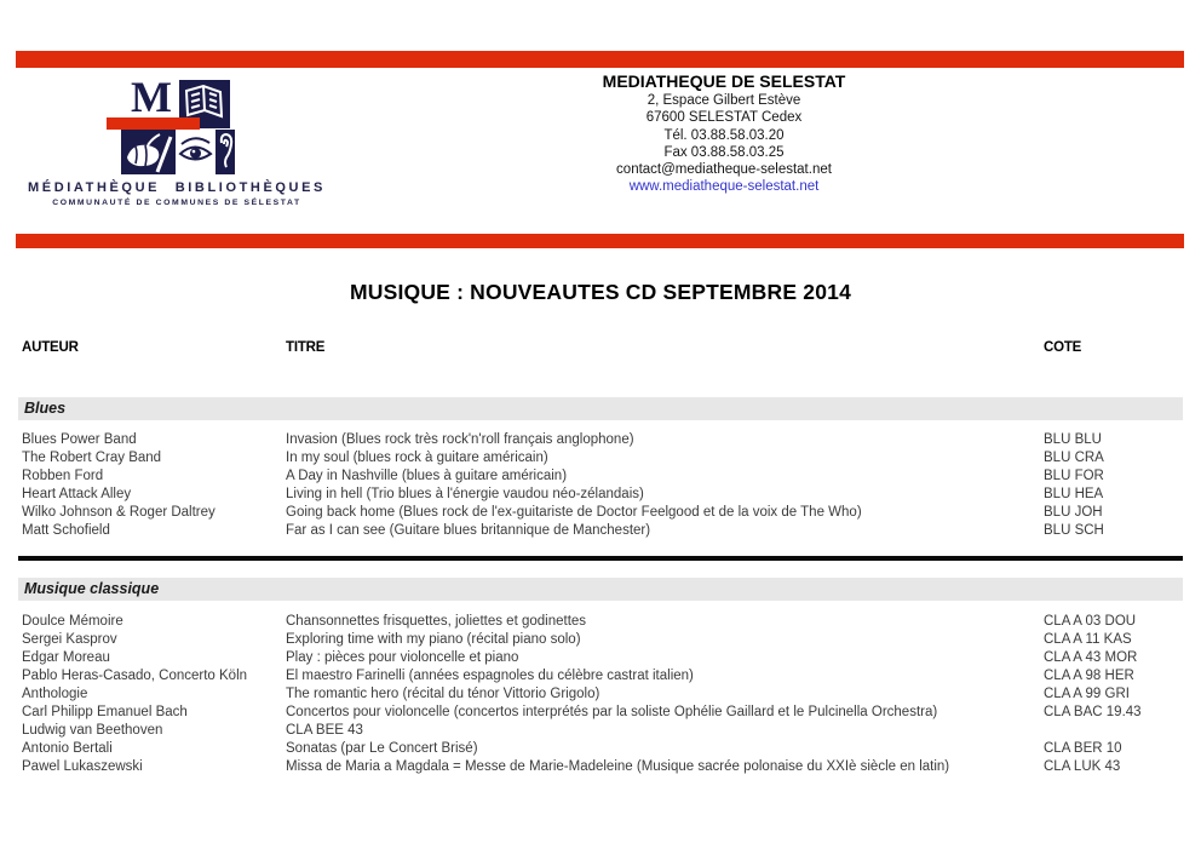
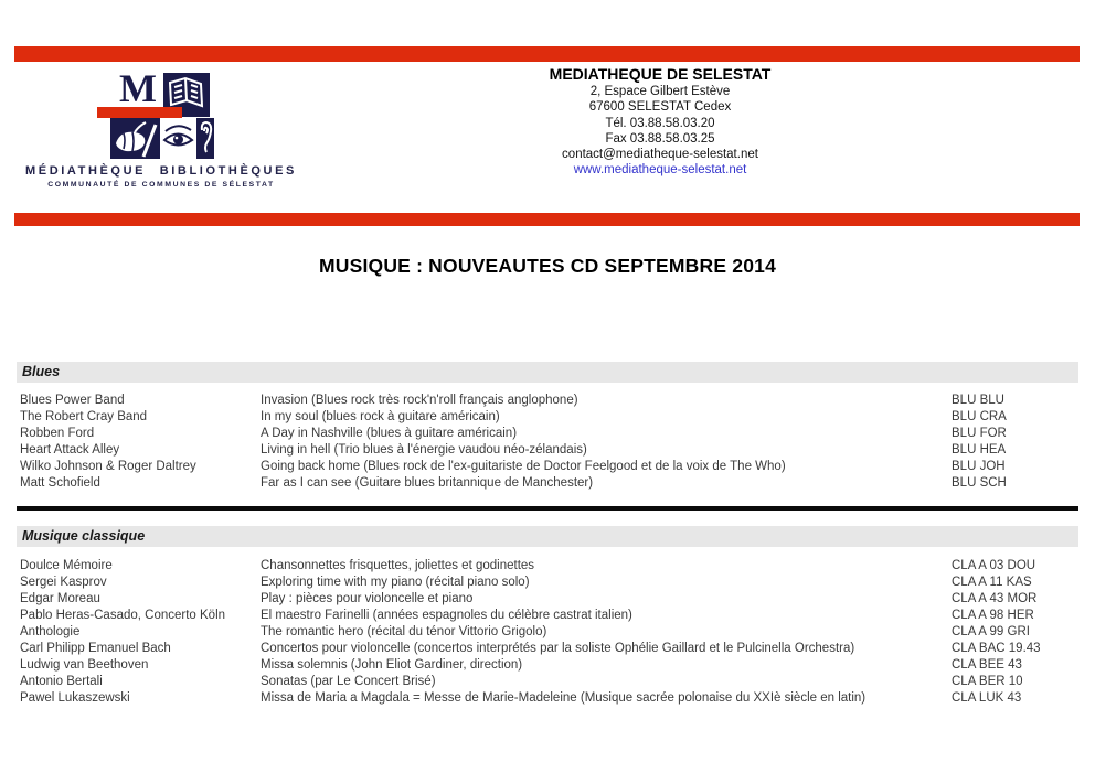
  M
  MÉDIATHÈQUE BIBLIOTHÈQUES
  MEDIATHEQUE DE SELESTAT
  2, Espace Gilbert Estève
  67600 SELESTAT Cedex
  Tél. 03.88.58.03.20
  Fax 03.88.58.03.25
  contact@mediatheque-selestat.net
  www.mediatheque-selestat.net
  MUSIQUE : NOUVEAUTES CD SEPTEMBRE 2014
- AUTEUR
- TITRE
- COTE
  Blues
  Blues Power Band
  Invasion (Blues rock très rock'n'roll français anglophone)
  BLU BLU
  The Robert Cray Band
  In my soul (blues rock à guitare américain)
  BLU CRA
  Robben Ford
  A Day in Nashville (blues à guitare américain)
  BLU FOR
  Heart Attack Alley
  Living in hell (Trio blues à l'énergie vaudou néo-zélandais)
  BLU HEA
  Wilko Johnson & Roger Daltrey
  Going back home (Blues rock de l'ex-guitariste de Doctor Feelgood et de la voix de The Who)
  BLU JOH
  Matt Schofield
  Far as I can see (Guitare blues britannique de Manchester)
  BLU SCH
  Musique classique
  Doulce Mémoire
  Chansonnettes frisquettes, joliettes et godinettes
  CLA A 03 DOU
  Sergei Kasprov
  Exploring time with my piano (récital piano solo)
  CLA A 11 KAS
  Edgar Moreau
  Play : pièces pour violoncelle et piano
  CLA A 43 MOR
  Pablo Heras-Casado, Concerto Köln
  El maestro Farinelli (années espagnoles du célèbre castrat italien)
  CLA A 98 HER
  Anthologie
  The romantic hero (récital du ténor Vittorio Grigolo)
  CLA A 99 GRI
  Carl Philipp Emanuel Bach
  Concertos pour violoncelle (concertos interprétés par la soliste Ophélie Gaillard et le Pulcinella Orchestra)
  CLA BAC 19.43
  Ludwig van Beethoven
+ Missa solemnis (John Eliot Gardiner, direction)
  CLA BEE 43
  Antonio Bertali
  Sonatas (par Le Concert Brisé)
  CLA BER 10
  Pawel Lukaszewski
  Missa de Maria a Magdala = Messe de Marie-Madeleine (Musique sacrée polonaise du XXIè siècle en latin)
  CLA LUK 43
